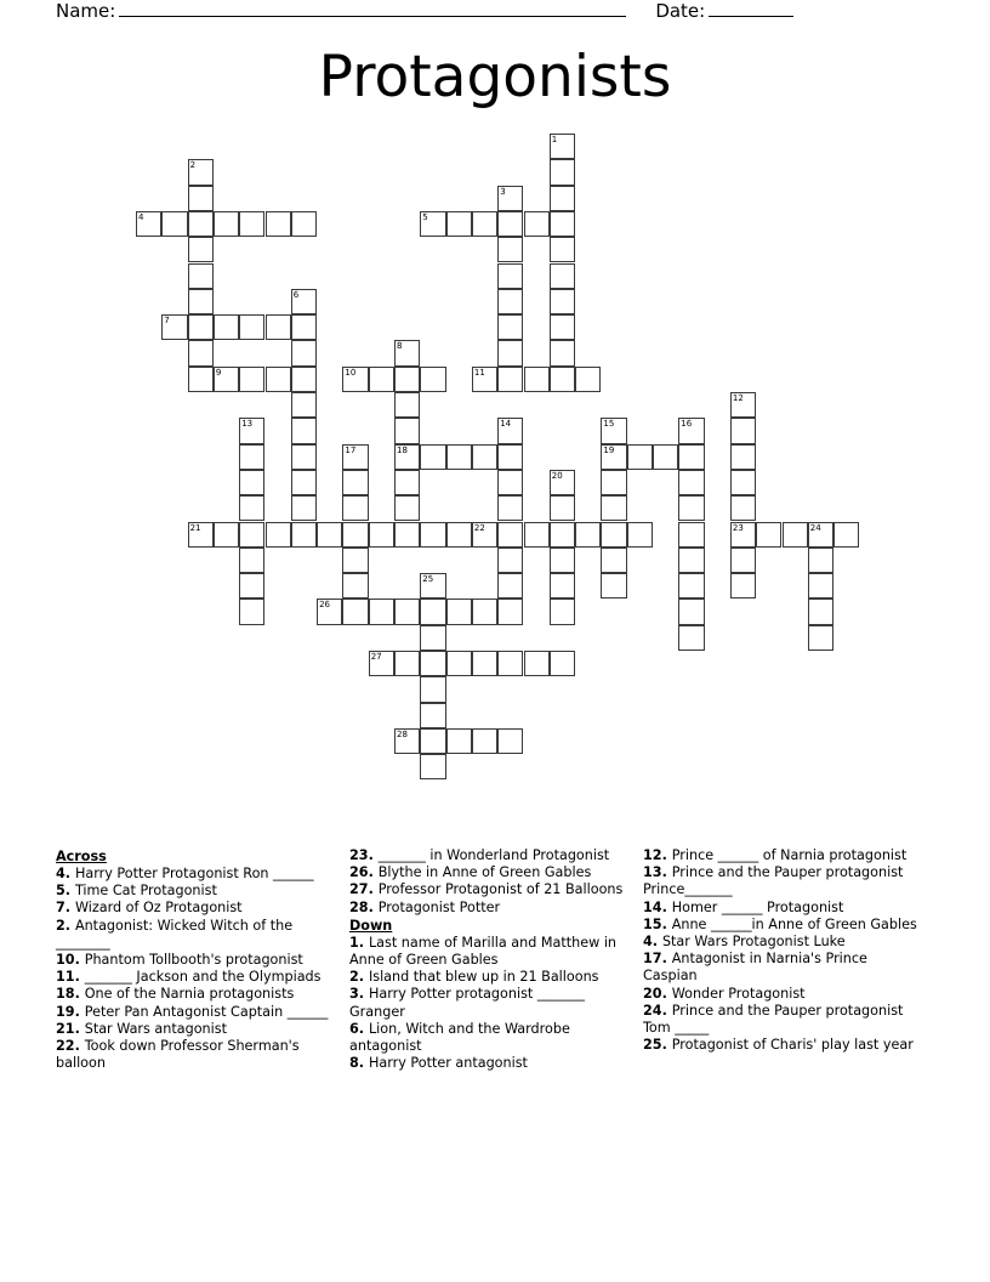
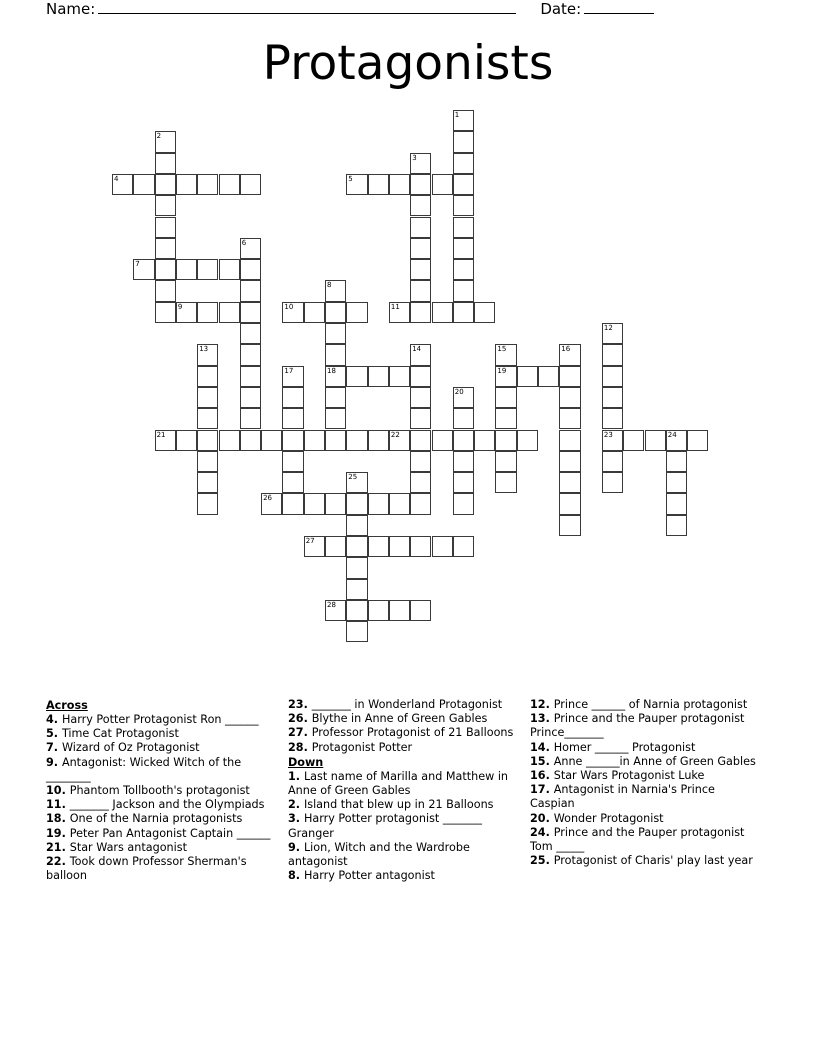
  Name:
  Date:
  Protagonists
  1
  2
  3
  4
  5
  6
  7
  8
  18
  9
  10
  11
  12
  23
  13
  14
  15
  19
  16
  17
  20
  21
  22
  24
  25
  26
  27
  28
  Across
  4. Harry Potter Protagonist Ron ______
  5. Time Cat Protagonist
  7. Wizard of Oz Protagonist
- 2. Antagonist: Wicked Witch of the ________
+ 9. Antagonist: Wicked Witch of the ________
  10. Phantom Tollbooth's protagonist
  11. _______ Jackson and the Olympiads
  18. One of the Narnia protagonists
  19. Peter Pan Antagonist Captain ______
  21. Star Wars antagonist
  22. Took down Professor Sherman's balloon
  23. _______ in Wonderland Protagonist
  26. Blythe in Anne of Green Gables
  27. Professor Protagonist of 21 Balloons
  28. Protagonist Potter
  Down
  1. Last name of Marilla and Matthew in Anne of Green Gables
  2. Island that blew up in 21 Balloons
  3. Harry Potter protagonist _______ Granger
- 6. Lion, Witch and the Wardrobe antagonist
+ 9. Lion, Witch and the Wardrobe antagonist
  8. Harry Potter antagonist
  12. Prince ______ of Narnia protagonist
  13. Prince and the Pauper protagonist Prince_______
  14. Homer ______ Protagonist
  15. Anne ______in Anne of Green Gables
- 4. Star Wars Protagonist Luke
+ 16. Star Wars Protagonist Luke
  17. Antagonist in Narnia's Prince Caspian
  20. Wonder Protagonist
  24. Prince and the Pauper protagonist Tom _____
  25. Protagonist of Charis' play last year
